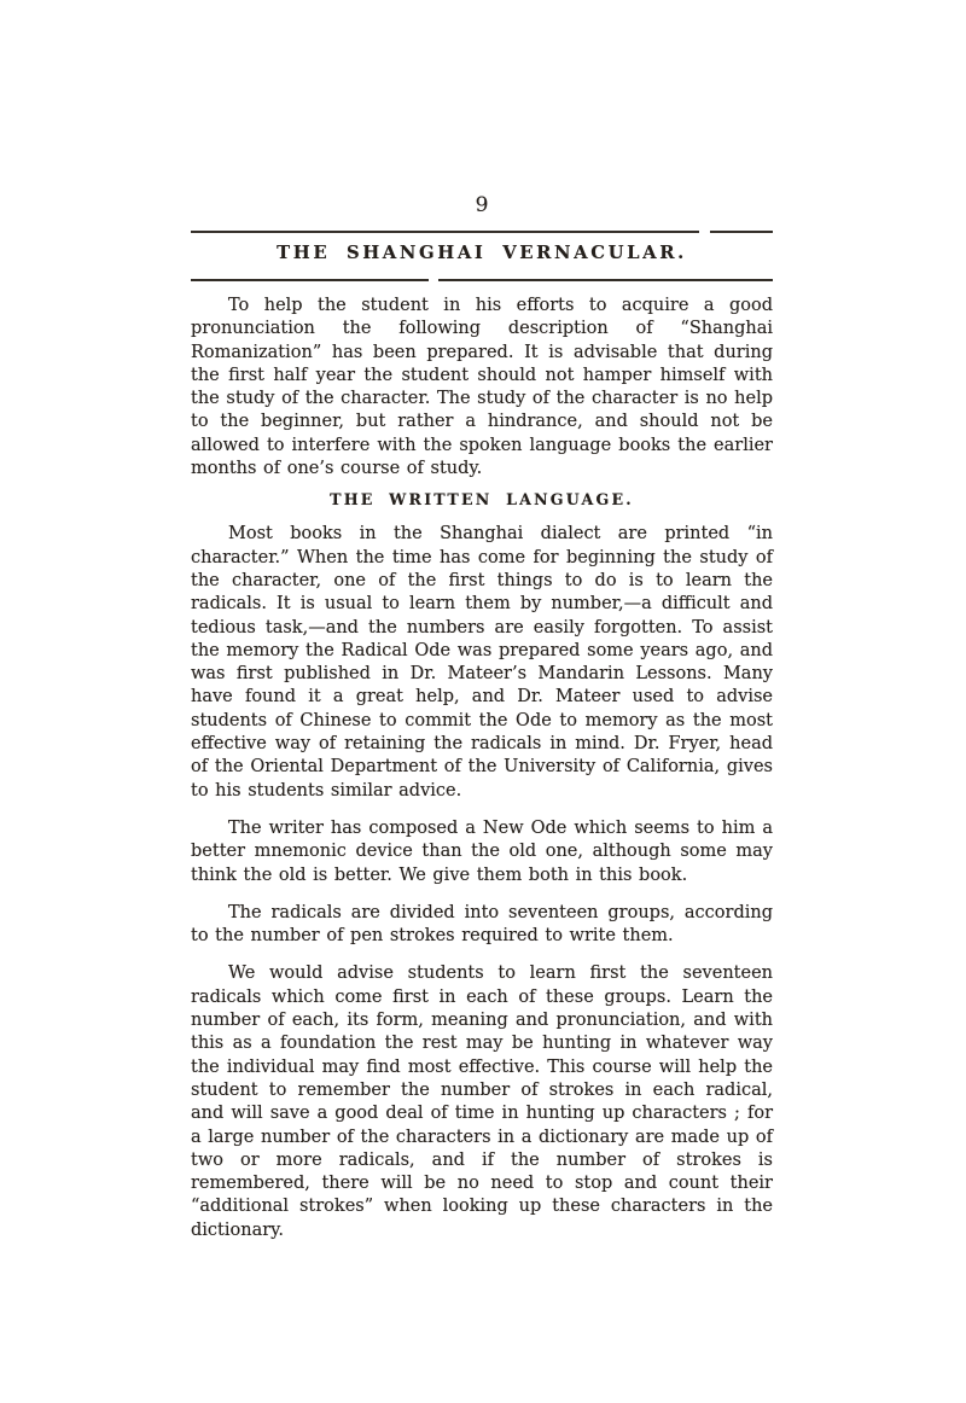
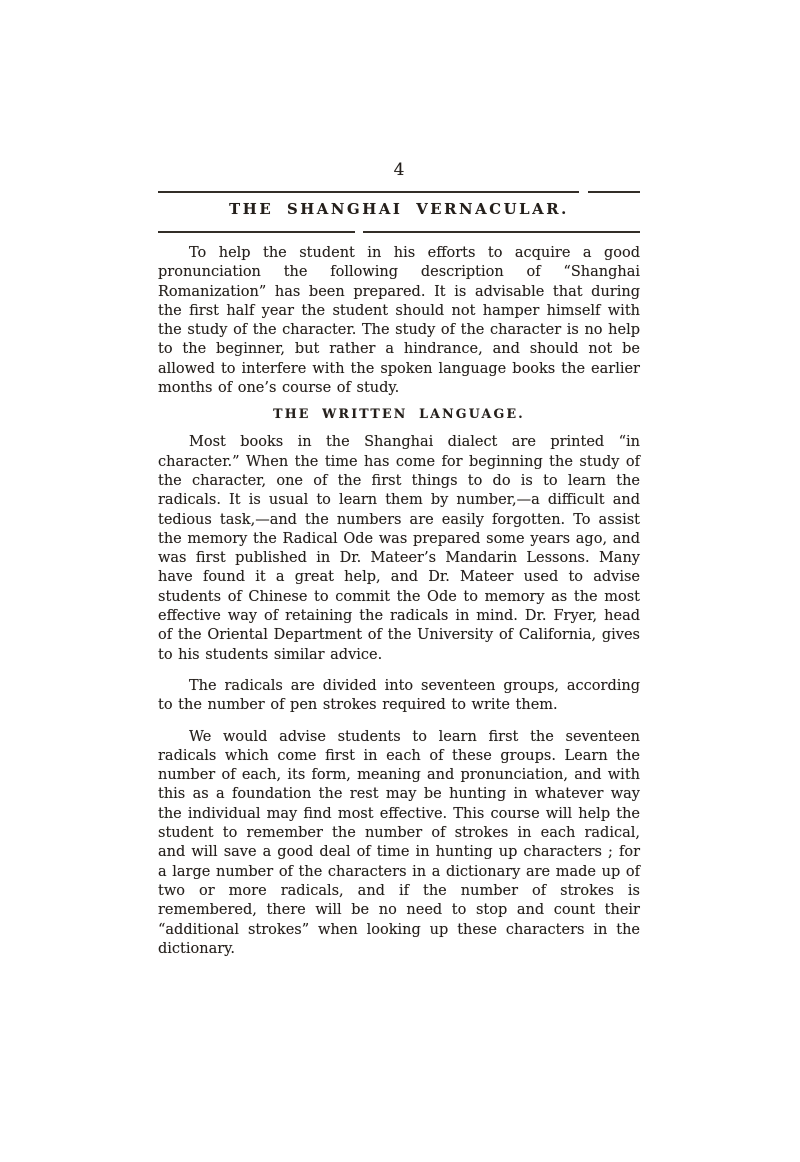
- 9
+ 4
  THE SHANGHAI VERNACULAR.
  To help the student in his efforts to acquire a good pronunciation the following description of “Shanghai Romanization” has been prepared. It is advisable that during the first half year the student should not hamper himself with the study of the character. The study of the character is no help to the beginner, but rather a hindrance, and should not be allowed to interfere with the spoken language books the earlier months of one’s course of study.
  THE WRITTEN LANGUAGE.
  Most books in the Shanghai dialect are printed “in character.” When the time has come for beginning the study of the character, one of the first things to do is to learn the radicals. It is usual to learn them by number,—a difficult and tedious task,—and the numbers are easily forgotten. To assist the memory the Radical Ode was prepared some years ago, and was first published in Dr. Mateer’s Mandarin Lessons. Many have found it a great help, and Dr. Mateer used to advise students of Chinese to commit the Ode to memory as the most effective way of retaining the radicals in mind. Dr. Fryer, head of the Oriental Department of the University of California, gives to his students similar advice.
- The writer has composed a New Ode which seems to him a better mnemonic device than the old one, although some may think the old is better. We give them both in this book.
  The radicals are divided into seventeen groups, according to the number of pen strokes required to write them.
  We would advise students to learn first the seventeen radicals which come first in each of these groups. Learn the number of each, its form, meaning and pronunciation, and with this as a foundation the rest may be hunting in whatever way the individual may find most effective. This course will help the student to remember the number of strokes in each radical, and will save a good deal of time in hunting up characters ; for a large number of the characters in a dictionary are made up of two or more radicals, and if the number of strokes is remembered, there will be no need to stop and count their “additional strokes” when looking up these characters in the dictionary.
